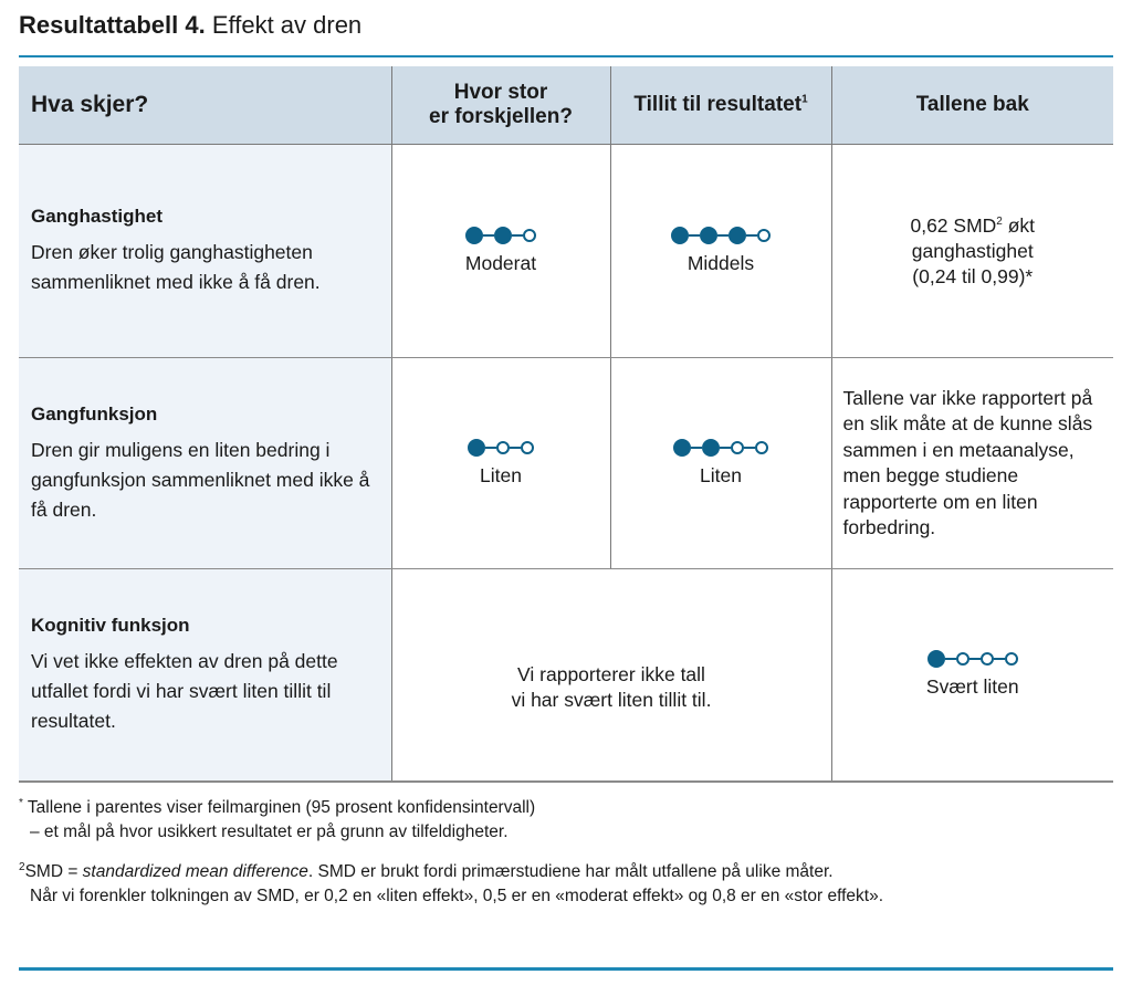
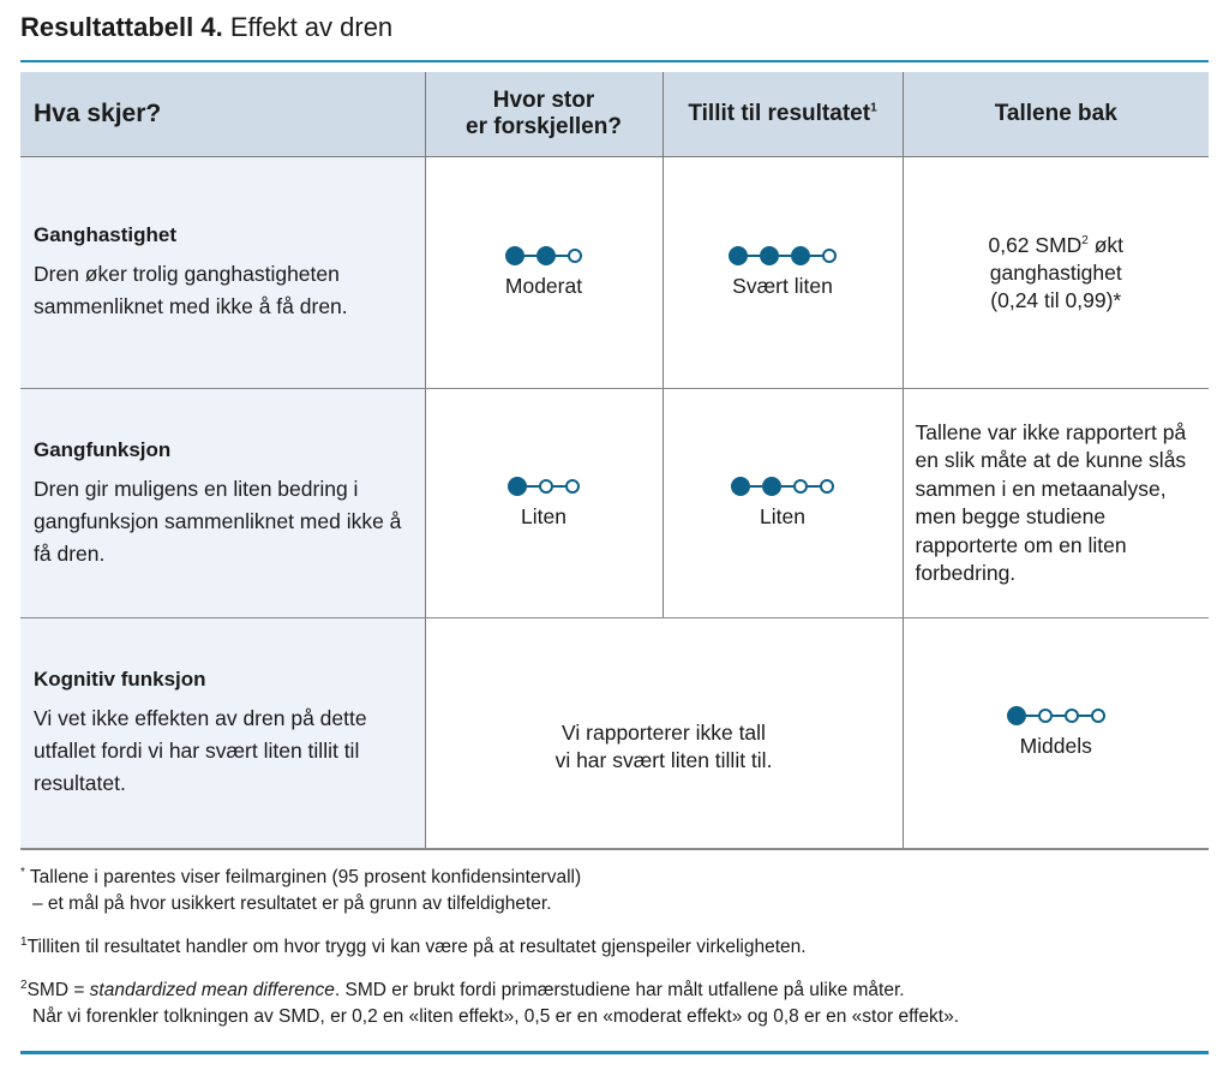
  Resultattabell 4. Effekt av dren
  Hva skjer?	Hvor storer forskjellen?	Tillit til resultatet1	Tallene bak
- Ganghastighet Dren øker trolig ganghastigheten sammenliknet med ikke å få dren.	Moderat	Middels	0,62 SMD2 øktganghastighet(0,24 til 0,99)*
+ Ganghastighet Dren øker trolig ganghastigheten sammenliknet med ikke å få dren.	Moderat	Svært liten	0,62 SMD2 øktganghastighet(0,24 til 0,99)*
  Gangfunksjon Dren gir muligens en liten bedring i gangfunksjon sammenliknet med ikke å få dren.	Liten	Liten	Tallene var ikke rapportert på en slik måte at de kunne slås sammen i en metaanalyse, men begge studiene rapporterte om en liten forbedring.
- Kognitiv funksjon Vi vet ikke effekten av dren på dette utfallet fordi vi har svært liten tillit til resultatet.	Vi rapporterer ikke tallvi har svært liten tillit til.	Svært liten
+ Kognitiv funksjon Vi vet ikke effekten av dren på dette utfallet fordi vi har svært liten tillit til resultatet.	Vi rapporterer ikke tallvi har svært liten tillit til.	Middels
  * Tallene i parentes viser feilmarginen (95 prosent konfidensintervall)
  – et mål på hvor usikkert resultatet er på grunn av tilfeldigheter.
+ 1Tilliten til resultatet handler om hvor trygg vi kan være på at resultatet gjenspeiler virkeligheten.
  2SMD = standardized mean difference. SMD er brukt fordi primærstudiene har målt utfallene på ulike måter.
  Når vi forenkler tolkningen av SMD, er 0,2 en «liten effekt», 0,5 er en «moderat effekt» og 0,8 er en «stor effekt».
